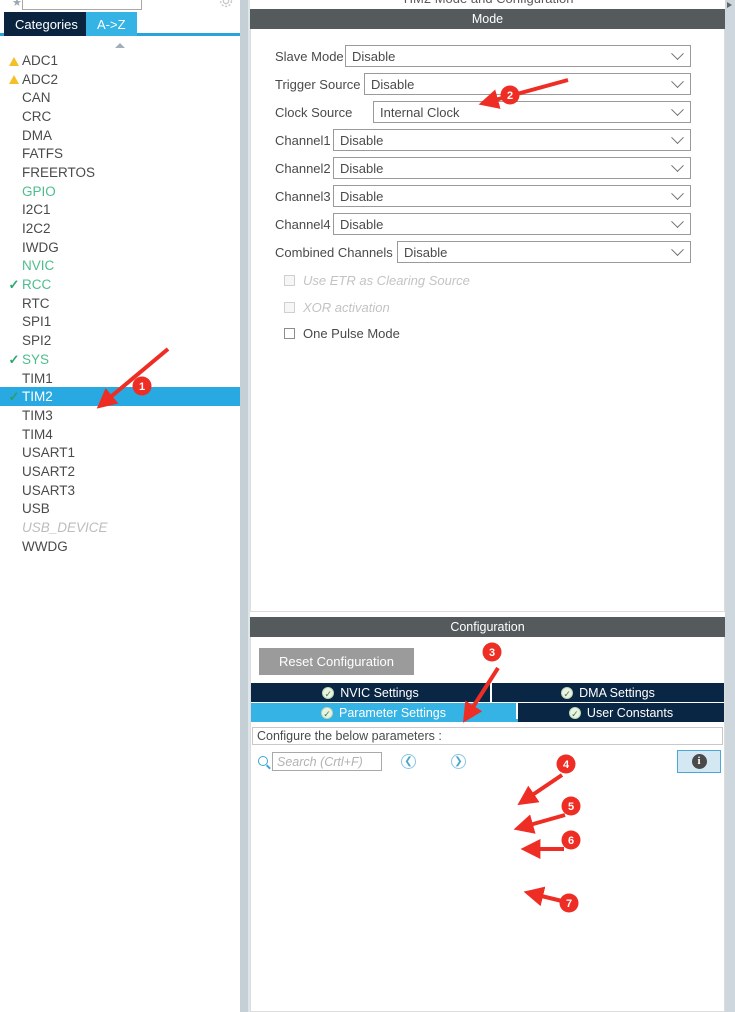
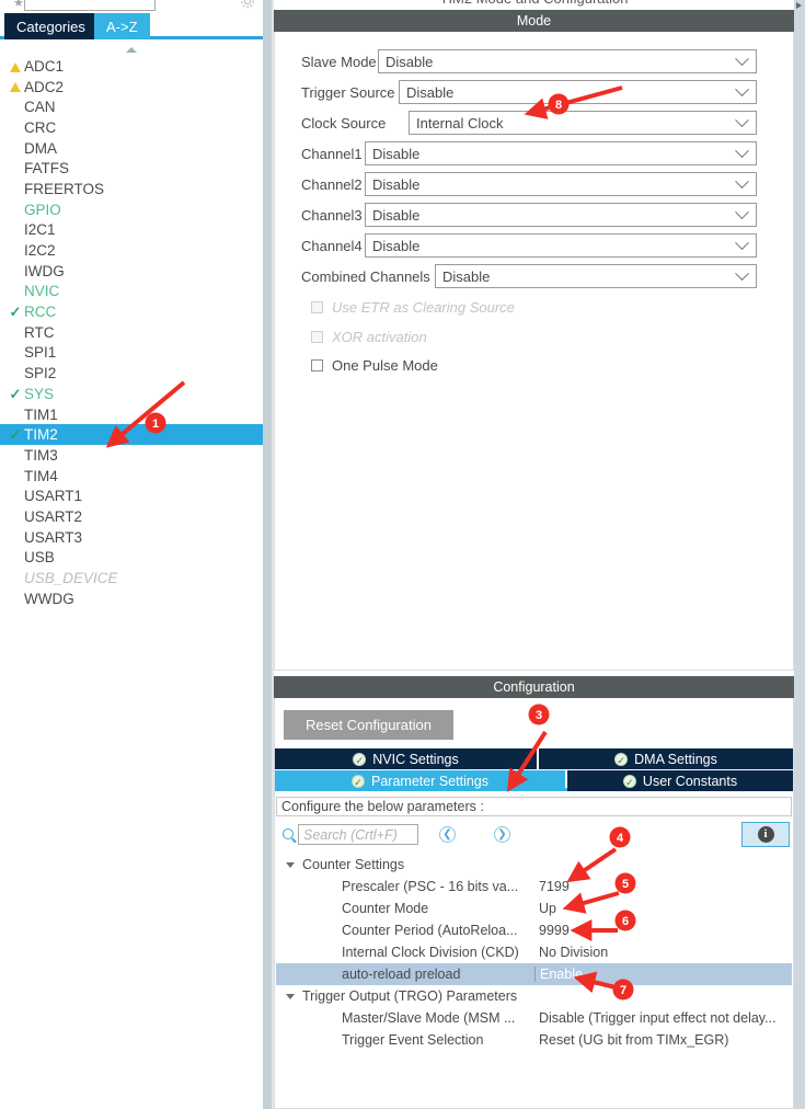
  ★
  Categories
  A->Z
  ADC1
  ADC2
  CAN
  CRC
  DMA
  FATFS
  FREERTOS
  GPIO
  I2C1
  I2C2
  IWDG
  NVIC
  ✓
  RCC
  RTC
  SPI1
  SPI2
  ✓
  SYS
  TIM1
  ✓
  TIM2
  TIM3
  TIM4
  USART1
  USART2
  USART3
  USB
  USB_DEVICE
  WWDG
  Mode
  Slave Mode
  Disable
  Trigger Source
  Disable
  Clock Source
  Internal Clock
  Channel1
  Disable
  Channel2
  Disable
  Channel3
  Disable
  Channel4
  Disable
  Combined Channels
  Disable
  Use ETR as Clearing Source
  XOR activation
  One Pulse Mode
  Configuration
  Reset Configuration
  ✓
  NVIC Settings
  ✓
  DMA Settings
  ✓
  Parameter Settings
  ✓
  User Constants
  Configure the below parameters :
  Search (Crtl+F)
  ❮
  ❯
  i
+ Counter Settings
+ Prescaler (PSC - 16 bits va...
+ 7199
+ Counter Mode
+ Up
+ Counter Period (AutoReloa...
+ 9999
+ Internal Clock Division (CKD)
+ No Division
+ auto-reload preload
+ Enable
+ Trigger Output (TRGO) Parameters
+ Master/Slave Mode (MSM ...
+ Disable (Trigger input effect not delay...
+ Trigger Event Selection
+ Reset (UG bit from TIMx_EGR)
  1
- 2
+ 8
  3
  4
  5
  6
  7
